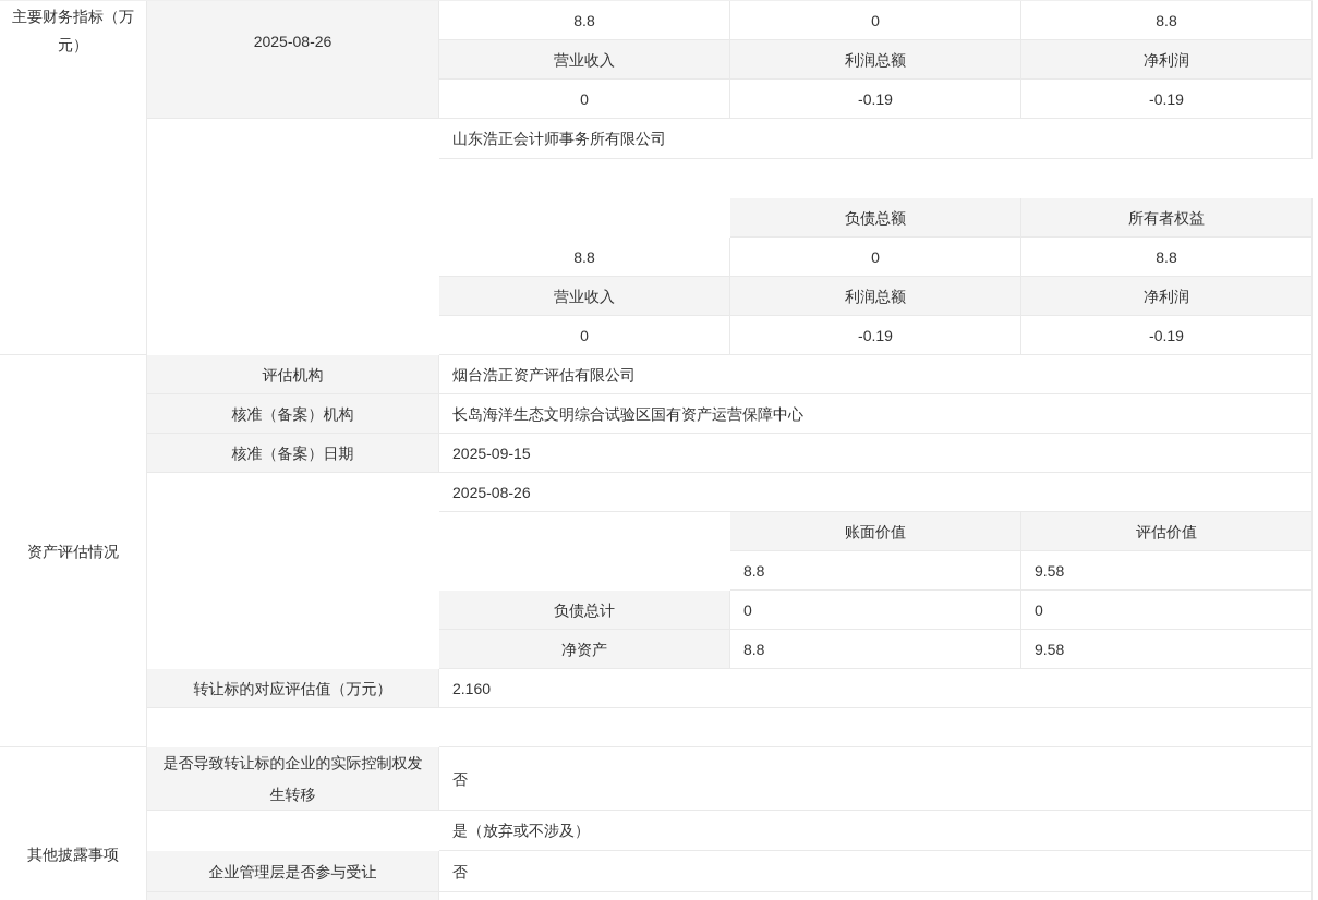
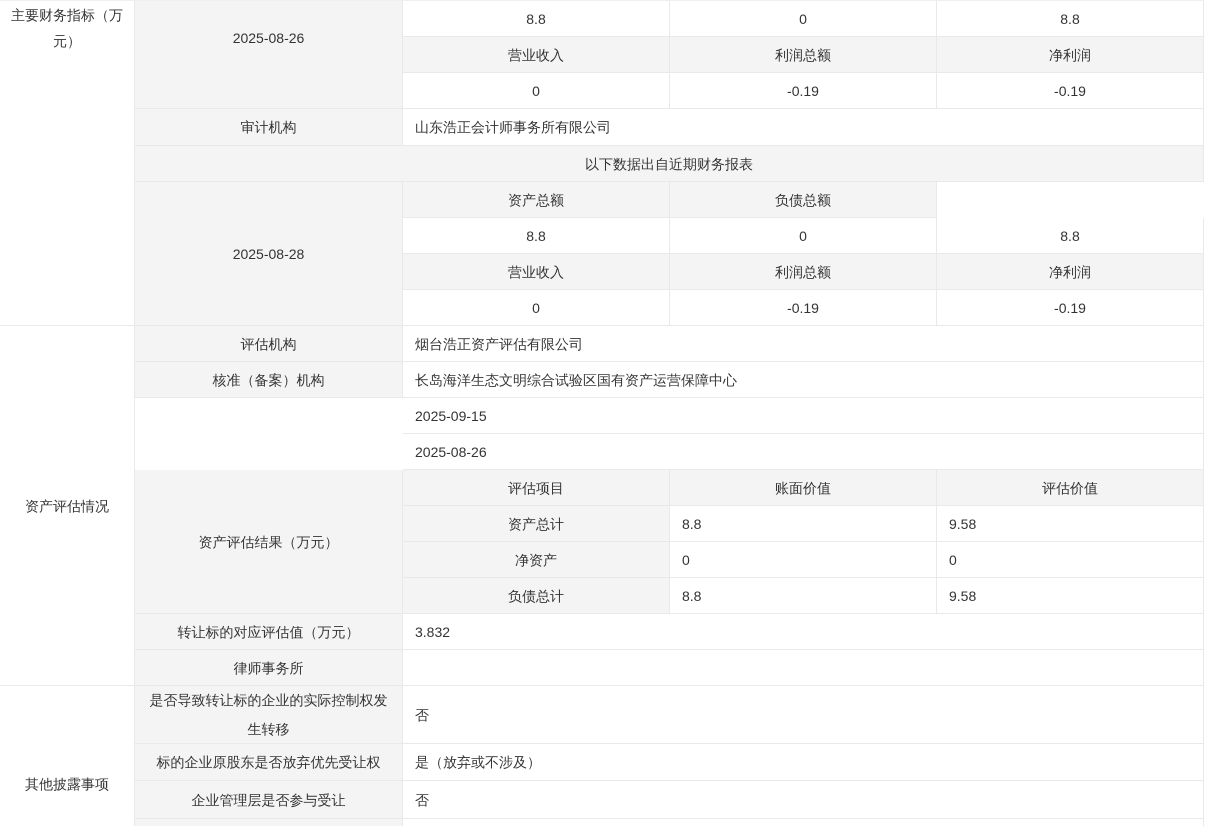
  主要财务指标（万元）
  资产评估情况
  其他披露事项
  2025-08-26
  8.8
  0
  8.8
  营业收入
  利润总额
  净利润
  0
  -0.19
  -0.19
+ 审计机构
  山东浩正会计师事务所有限公司
+ 以下数据出自近期财务报表
+ 2025-08-28
+ 资产总额
  负债总额
- 所有者权益
  8.8
  0
  8.8
  营业收入
  利润总额
  净利润
  0
  -0.19
  -0.19
  评估机构
  烟台浩正资产评估有限公司
  核准（备案）机构
  长岛海洋生态文明综合试验区国有资产运营保障中心
- 核准（备案）日期
  2025-09-15
  2025-08-26
+ 资产评估结果（万元）
+ 评估项目
  账面价值
  评估价值
+ 资产总计
  8.8
  9.58
- 负债总计
+ 净资产
  0
  0
- 净资产
+ 负债总计
  8.8
  9.58
  转让标的对应评估值（万元）
- 2.160
+ 3.832
+ 律师事务所
  是否导致转让标的企业的实际控制权发生转移
  否
+ 标的企业原股东是否放弃优先受让权
  是（放弃或不涉及）
  企业管理层是否参与受让
  否
